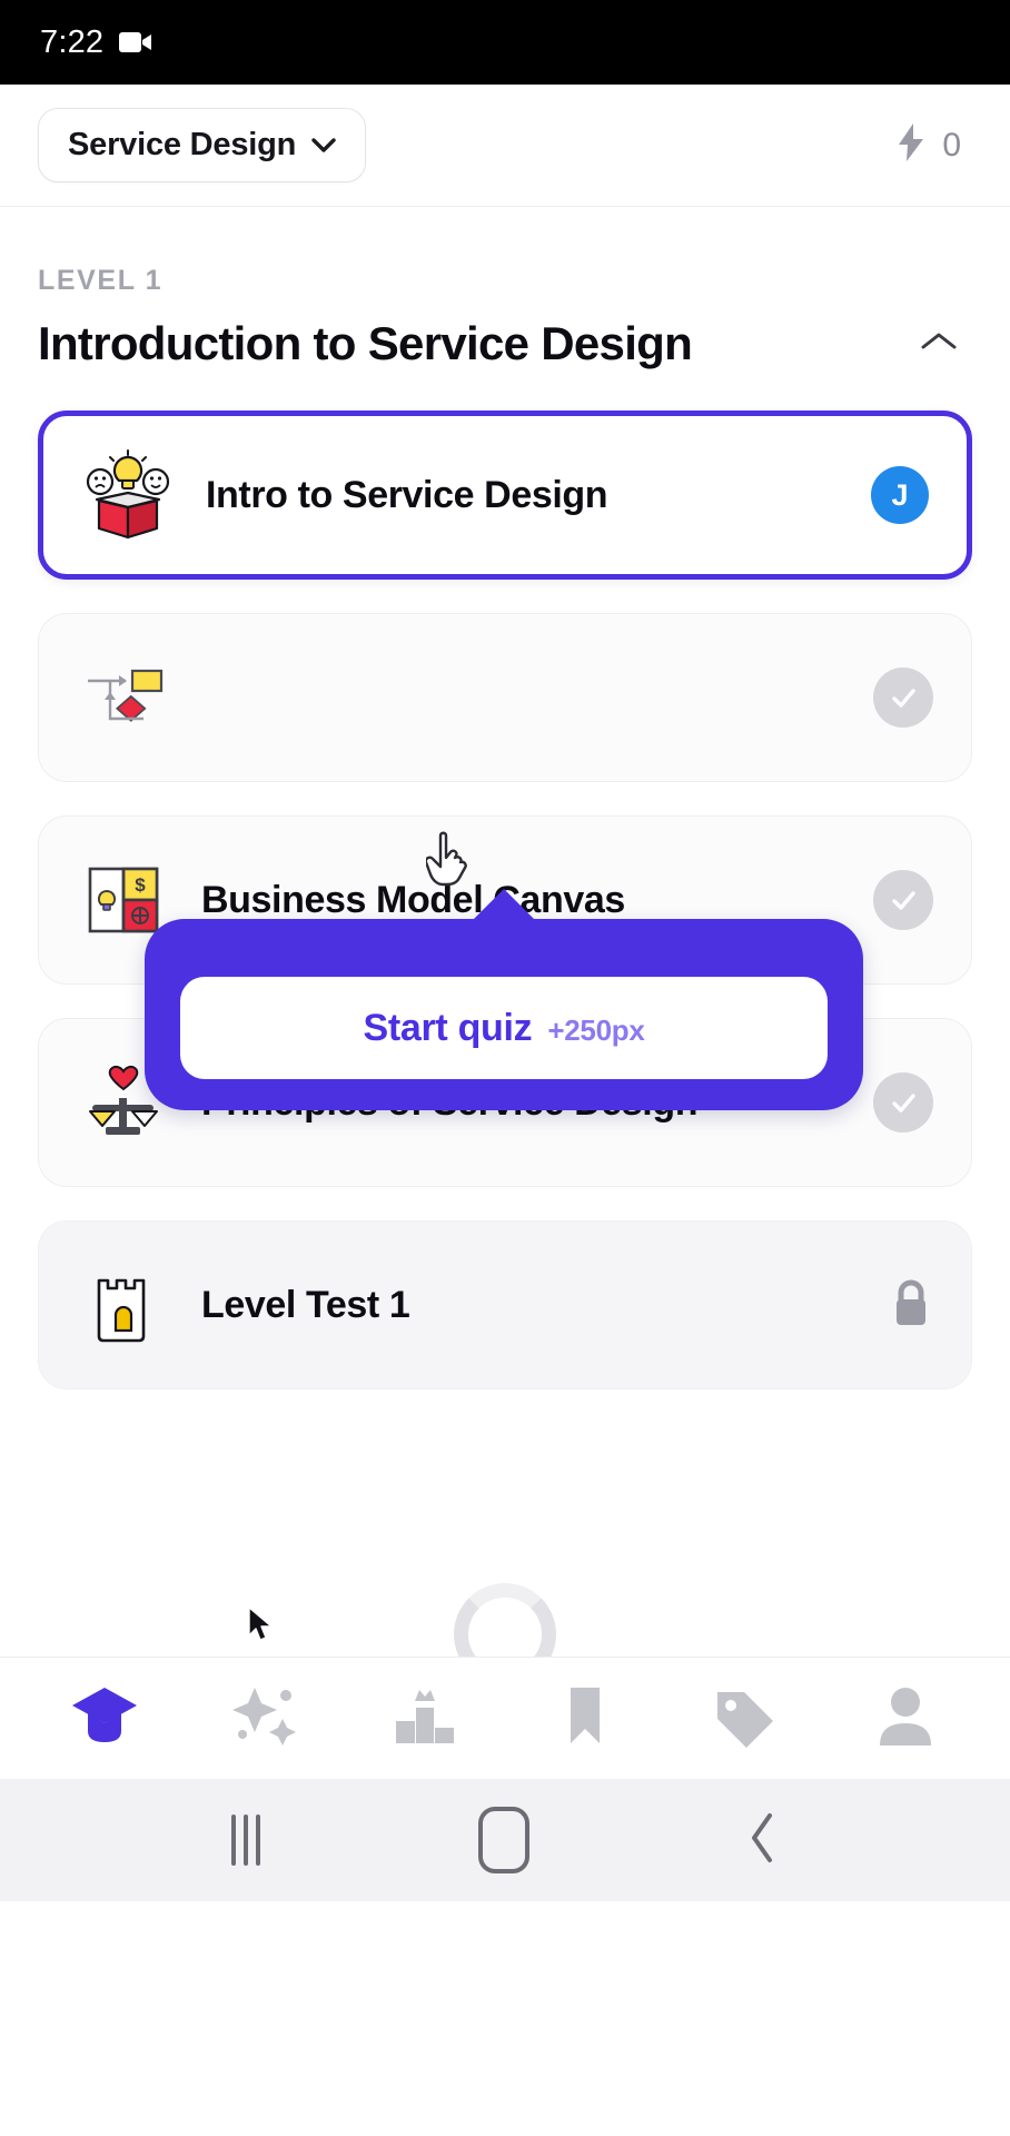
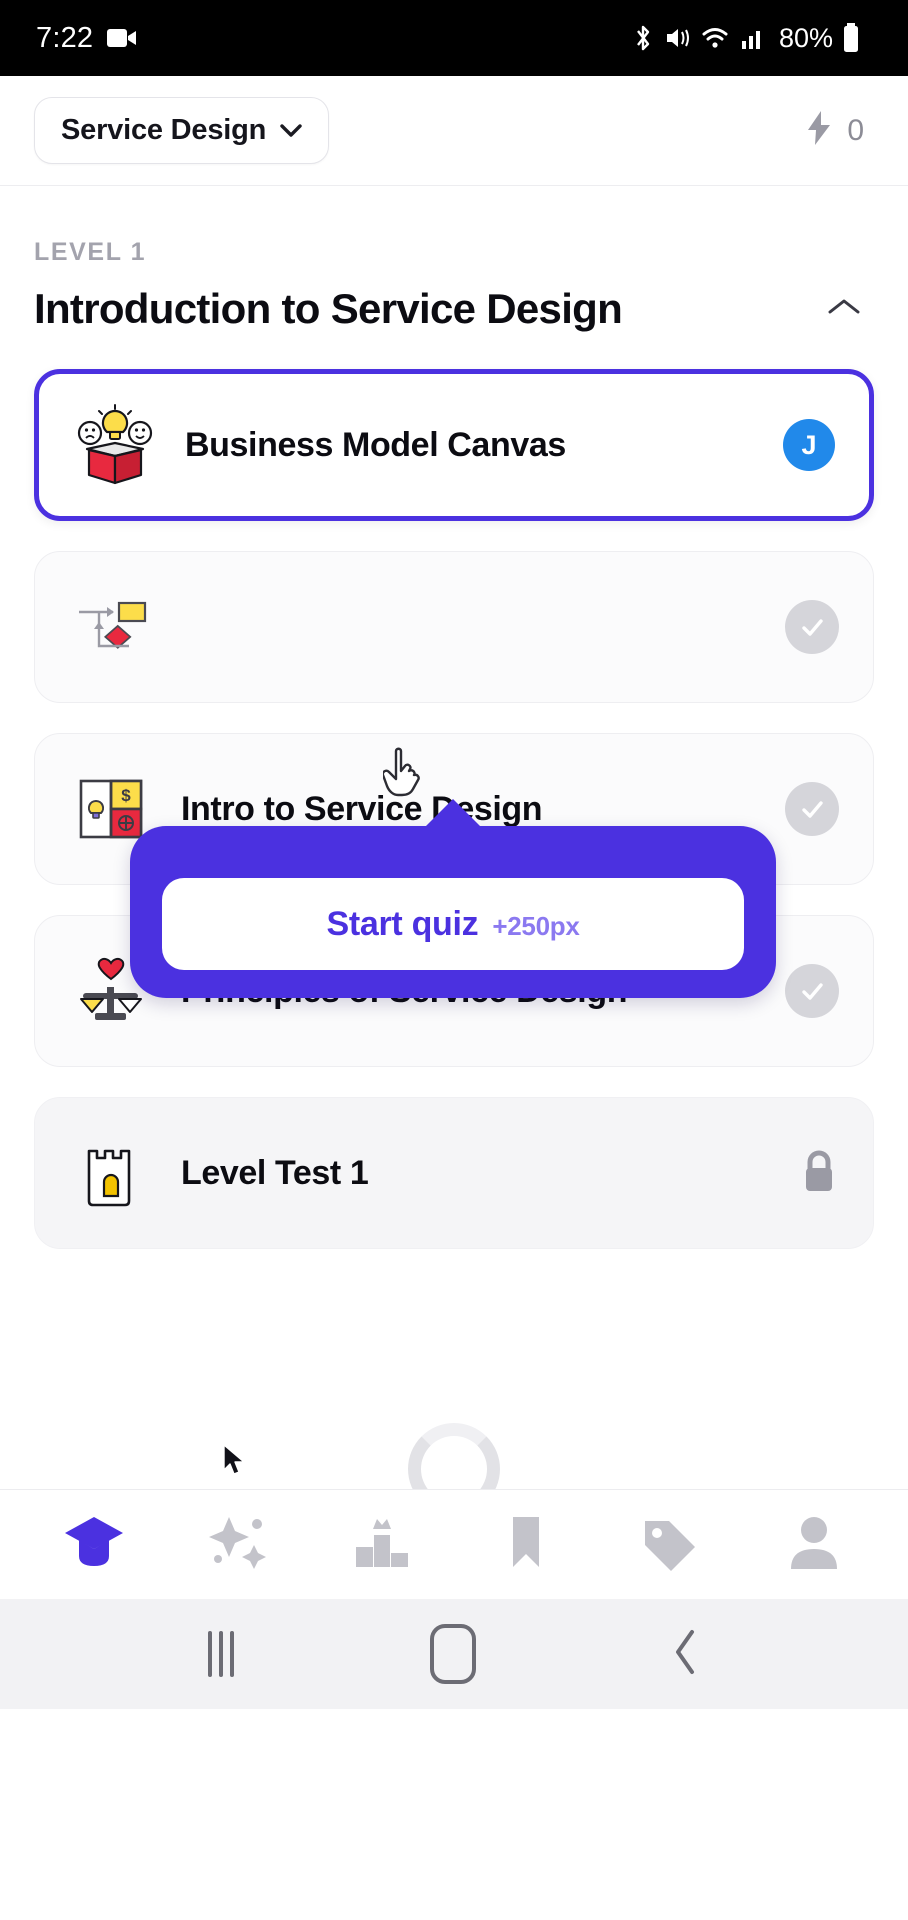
  7:22
+ 80%
  Service Design
  0
  LEVEL 1
  Introduction to Service Design
- Intro to Service Design
+ Business Model Canvas
  J
  $
- Business Model Canvas
+ Intro to Service Design
  Level Test 1
  Start quiz
  +250px
